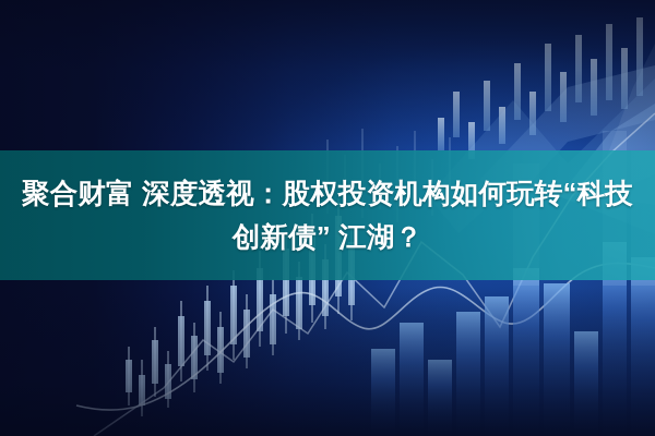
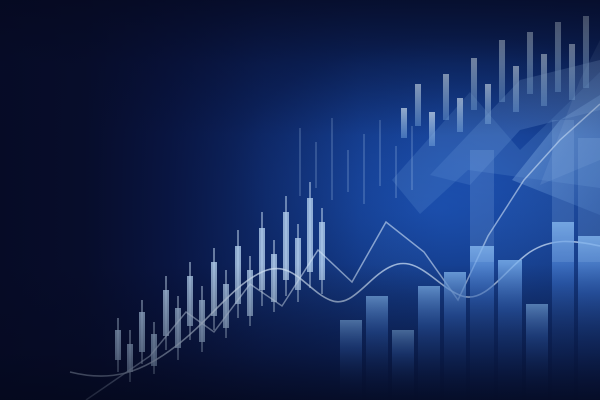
- 聚合财富 深度透视：股权投资机构如何玩转“科技创新债” 江湖？
